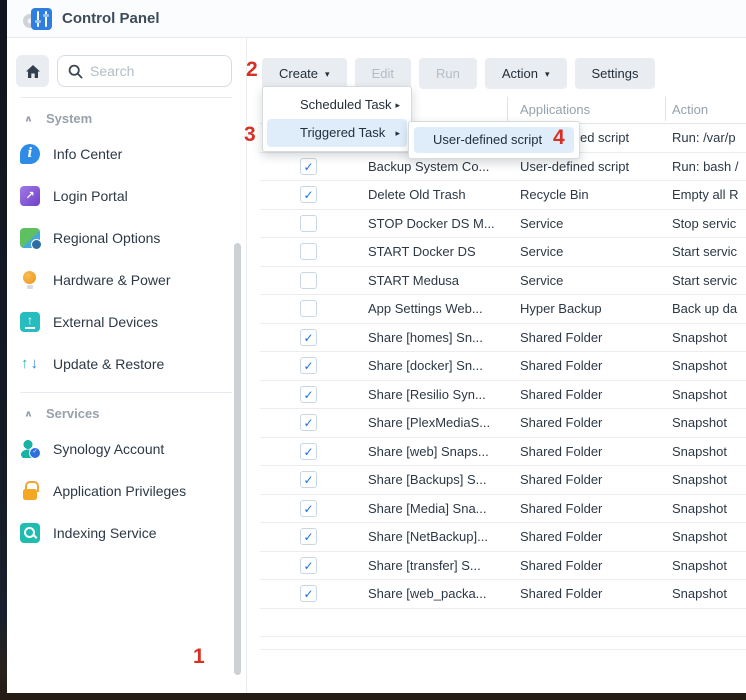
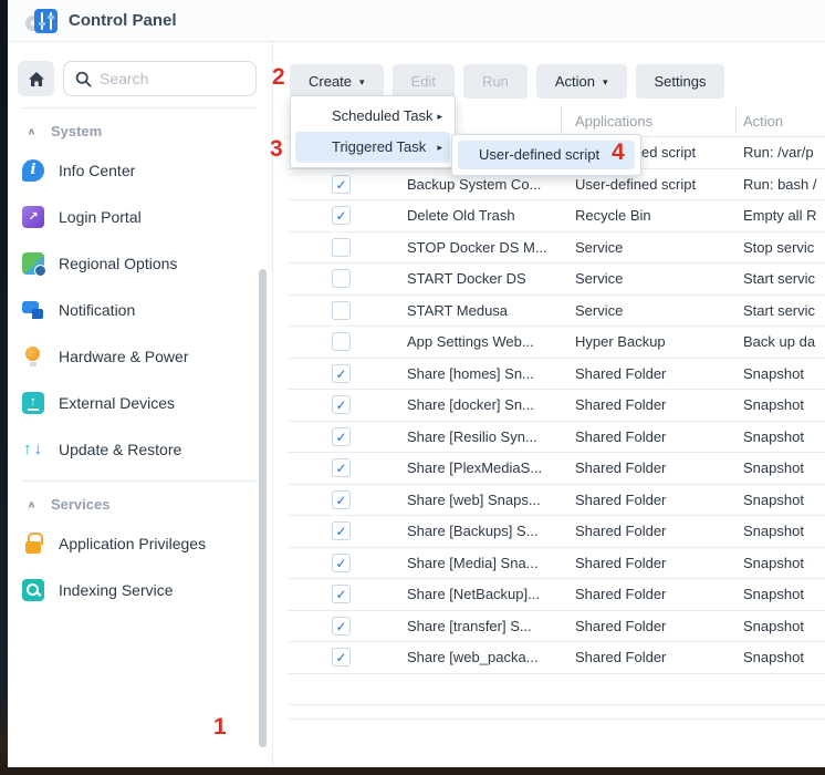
  Control Panel
  Search
  ∧
  System
  Info Center
  Login Portal
  Regional Options
+ Notification
  Hardware & Power
  External Devices
  Update & Restore
  ∧
  Services
- Synology Account
  Application Privileges
  Indexing Service
  Create
  ▾
  Edit
  Run
  Action
  ▾
  Settings
  Applications
  Action
  Run: /var/p
  ✓
  Backup System Co...
  User-defined script
  Run: bash /
  ✓
  Delete Old Trash
  Recycle Bin
  Empty all R
  STOP Docker DS M...
  Service
  Stop servic
  START Docker DS
  Service
  Start servic
  START Medusa
  Service
  Start servic
  App Settings Web...
  Hyper Backup
  Back up da
  ✓
  Share [homes] Sn...
  Shared Folder
  Snapshot
  ✓
  Share [docker] Sn...
  Shared Folder
  Snapshot
  ✓
  Share [Resilio Syn...
  Shared Folder
  Snapshot
  ✓
  Share [PlexMediaS...
  Shared Folder
  Snapshot
  ✓
  Share [web] Snaps...
  Shared Folder
  Snapshot
  ✓
  Share [Backups] S...
  Shared Folder
  Snapshot
  ✓
  Share [Media] Sna...
  Shared Folder
  Snapshot
  ✓
  Share [NetBackup]...
  Shared Folder
  Snapshot
  ✓
  Share [transfer] S...
  Shared Folder
  Snapshot
  ✓
  Share [web_packa...
  Shared Folder
  Snapshot
  Scheduled Task
  ▸
  Triggered Task
  ▸
  User-defined script
  1
  2
  3
  4
